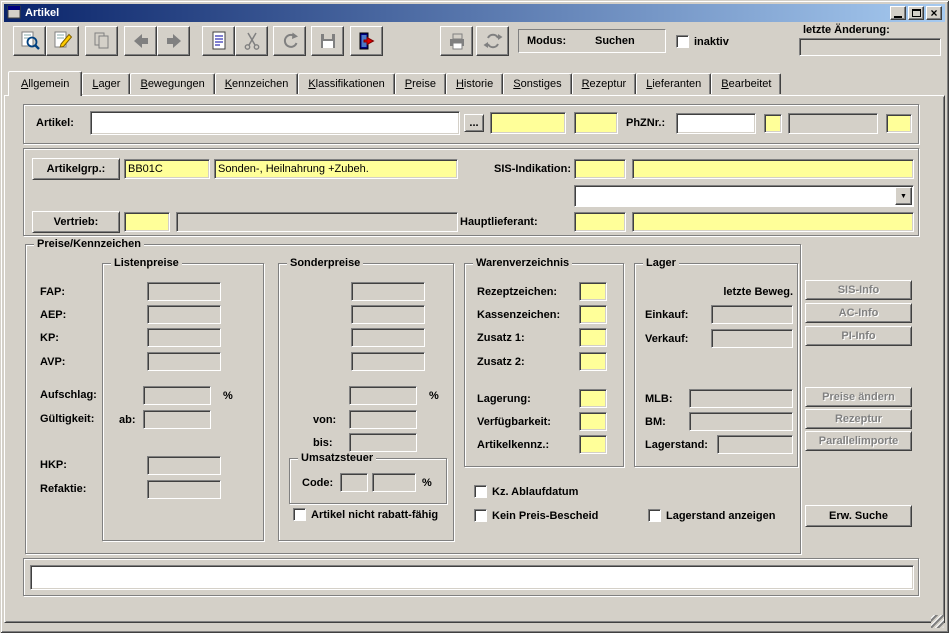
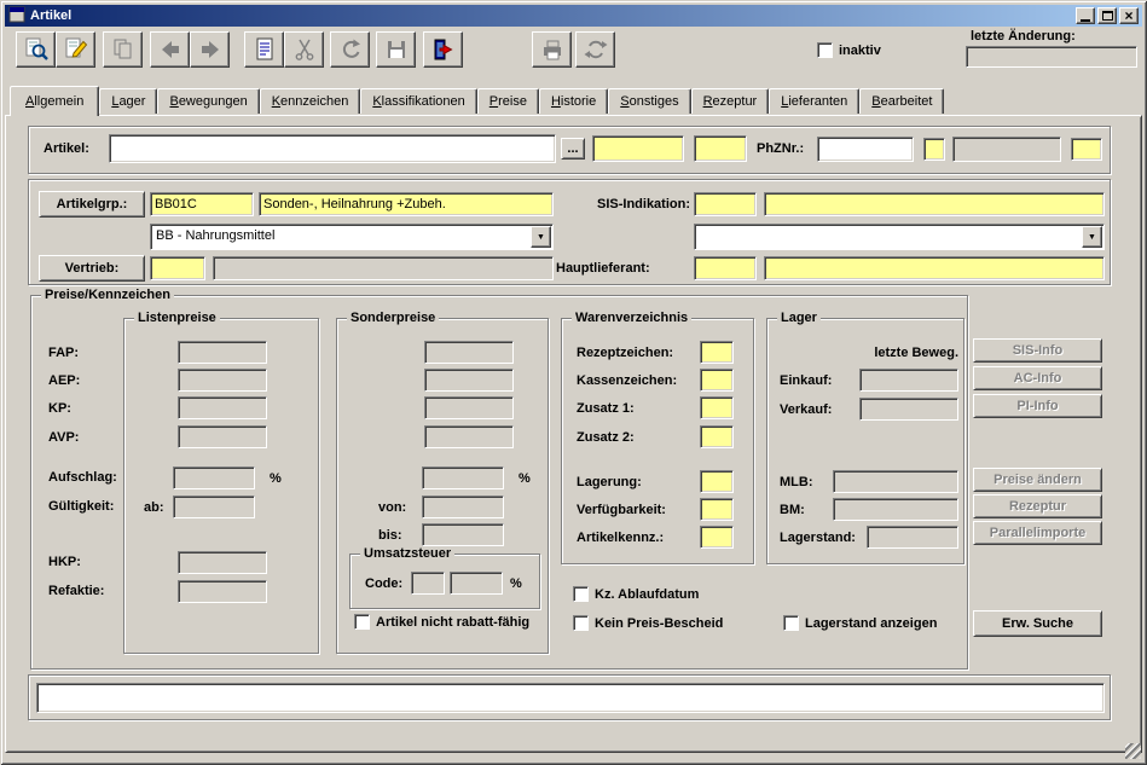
  Artikel
  ×
- Modus:
- Suchen
  inaktiv
  letzte Änderung:
  Allgemein
  Lager
  Bewegungen
  Kennzeichen
  Klassifikationen
  Preise
  Historie
  Sonstiges
  Rezeptur
  Lieferanten
  Bearbeitet
  Artikel:
  ...
  PhZNr.:
  Artikelgrp.:
  BB01C
  Sonden-, Heilnahrung +Zubeh.
  SIS-Indikation:
+ BB - Nahrungsmittel
  Vertrieb:
  Hauptlieferant:
  Preise/Kennzeichen
  FAP:
  AEP:
  KP:
  AVP:
  Aufschlag:
  Gültigkeit:
  HKP:
  Refaktie:
  Listenpreise
  %
  ab:
  Sonderpreise
  %
  von:
  bis:
  Umsatzsteuer
  Code:
  %
  Artikel nicht rabatt-fähig
  Warenverzeichnis
  Rezeptzeichen:
  Kassenzeichen:
  Zusatz 1:
  Zusatz 2:
  Lagerung:
  Verfügbarkeit:
  Artikelkennz.:
  Kz. Ablaufdatum
  Kein Preis-Bescheid
  Lager
  letzte Beweg.
  Einkauf:
  Verkauf:
  MLB:
  BM:
  Lagerstand:
  Lagerstand anzeigen
  SIS-Info
  AC-Info
  PI-Info
  Preise ändern
  Rezeptur
  Parallelimporte
  Erw. Suche
